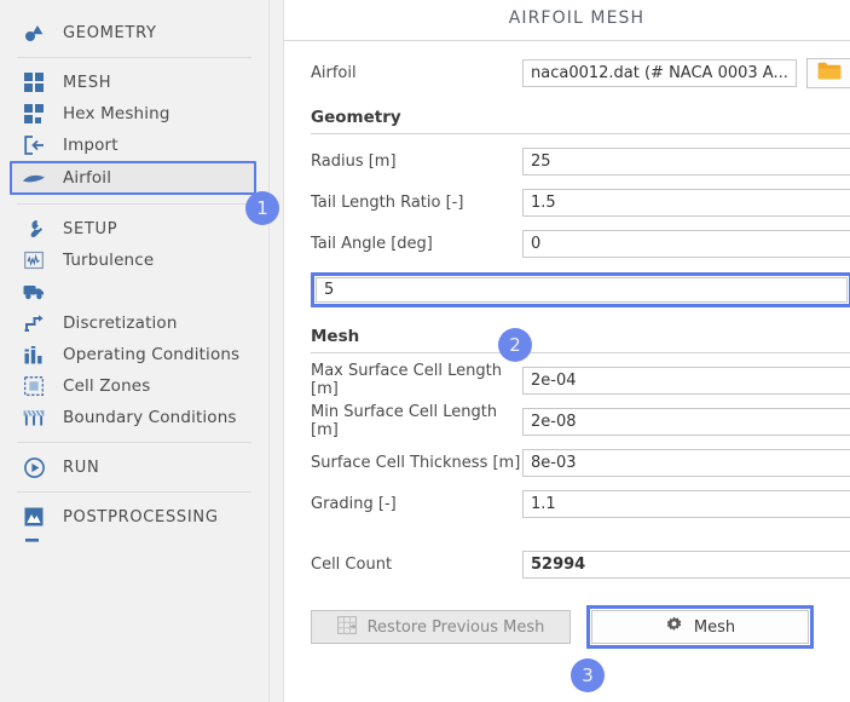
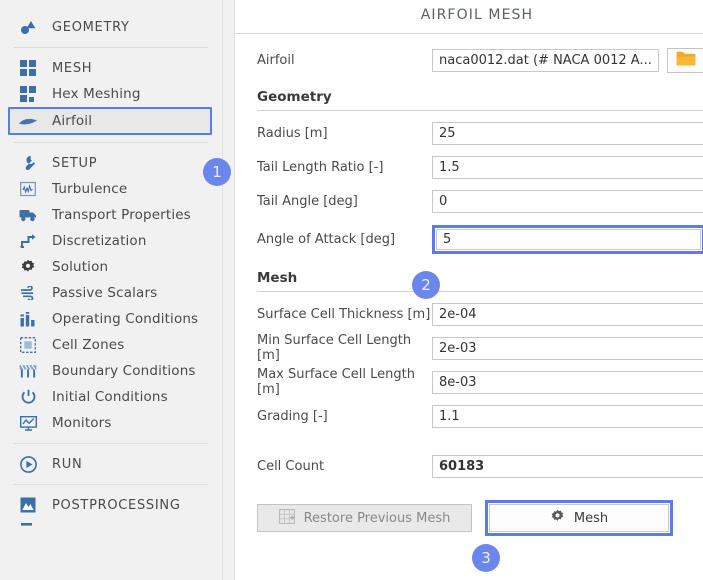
  GEOMETRY
  MESH
  Hex Meshing
- Import
  Airfoil
  SETUP
  Turbulence
+ Transport Properties
  Discretization
+ Solution
+ Passive Scalars
  Operating Conditions
  Cell Zones
  Boundary Conditions
+ Initial Conditions
+ Monitors
  RUN
  POSTPROCESSING
  AIRFOIL MESH
  Airfoil
- naca0012.dat (# NACA 0003 A...
+ naca0012.dat (# NACA 0012 A...
  Geometry
  Radius [m]
  25
  Tail Length Ratio [-]
  1.5
  Tail Angle [deg]
  0
+ Angle of Attack [deg]
  5
  Mesh
- Max Surface Cell Length [m]
+ Surface Cell Thickness [m]
  2e-04
  Min Surface Cell Length [m]
- 2e-08
+ 2e-03
- Surface Cell Thickness [m]
+ Max Surface Cell Length [m]
  8e-03
  Grading [-]
  1.1
  Cell Count
- 52994
+ 60183
  Restore Previous Mesh
  Mesh
  1
  2
  3
